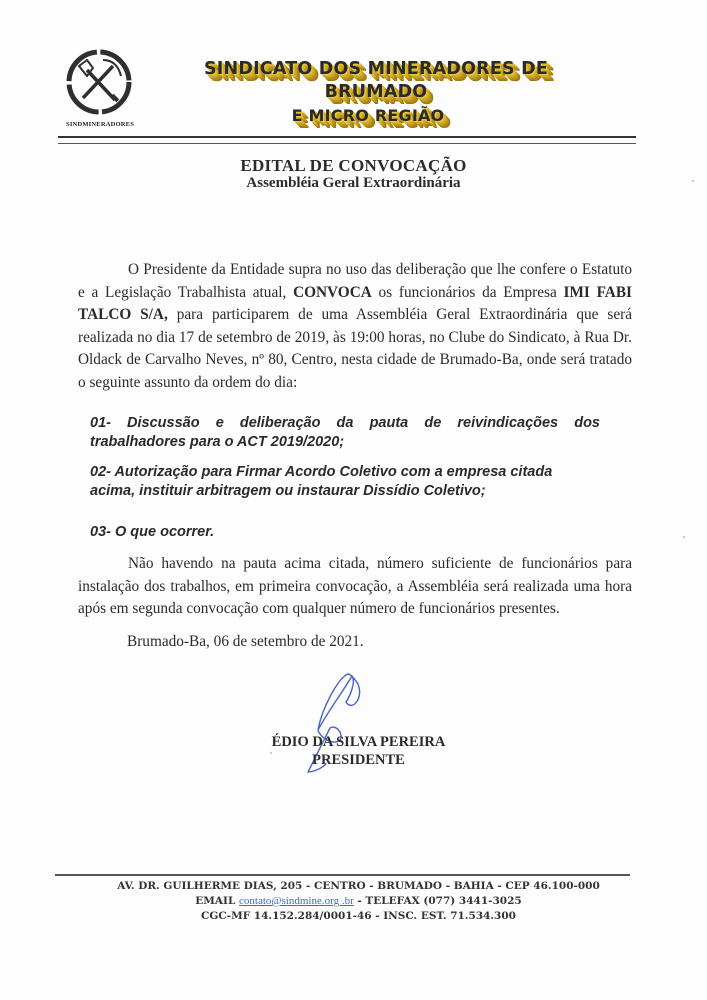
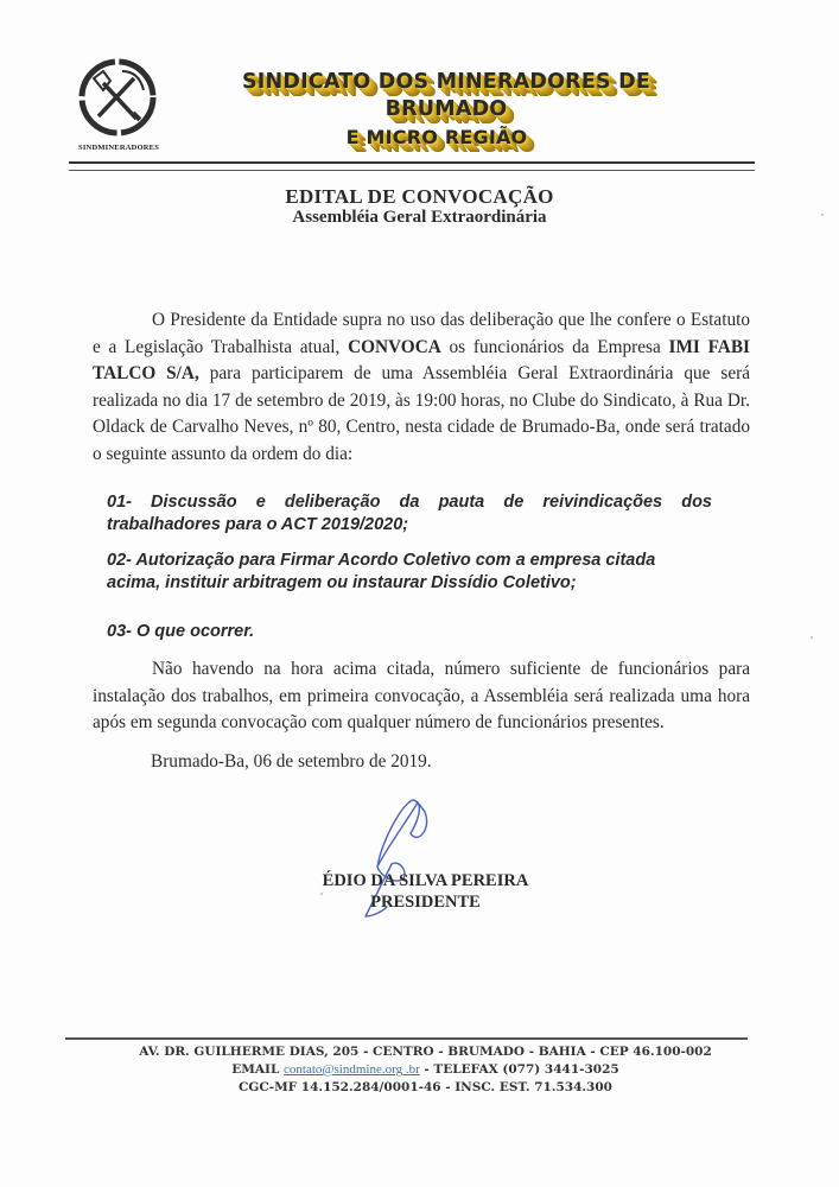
  SINDICATO DOS MINERADORES DE BRUMADO
  E MICRO REGIÃO
  EDITAL DE CONVOCAÇÃO
  Assembléia Geral Extraordinária
  O Presidente da Entidade supra no uso das deliberação que lhe confere o Estatuto e a Legislação Trabalhista atual, CONVOCA os funcionários da Empresa IMI FABI TALCO S/A, para participarem de uma Assembléia Geral Extraordinária que será realizada no dia 17 de setembro de 2019, às 19:00 horas, no Clube do Sindicato, à Rua Dr. Oldack de Carvalho Neves, nº 80, Centro, nesta cidade de Brumado-Ba, onde será tratado o seguinte assunto da ordem do dia:
  01- Discussão e deliberação da pauta de reivindicações dos trabalhadores para o ACT 2019/2020;
  02- Autorização para Firmar Acordo Coletivo com a empresa citada acima, instituir arbitragem ou instaurar Dissídio Coletivo;
  03- O que ocorrer.
- Não havendo na pauta acima citada, número suficiente de funcionários para instalação dos trabalhos, em primeira convocação, a Assembléia será realizada uma hora após em segunda convocação com qualquer número de funcionários presentes.
+ Não havendo na hora acima citada, número suficiente de funcionários para instalação dos trabalhos, em primeira convocação, a Assembléia será realizada uma hora após em segunda convocação com qualquer número de funcionários presentes.
- Brumado-Ba, 06 de setembro de 2021.
+ Brumado-Ba, 06 de setembro de 2019.
  ÉDIO DA SILVA PEREIRA
  PRESIDENTE
- AV. DR. GUILHERME DIAS, 205 - CENTRO - BRUMADO - BAHIA - CEP 46.100-000
+ AV. DR. GUILHERME DIAS, 205 - CENTRO - BRUMADO - BAHIA - CEP 46.100-002
  EMAIL contato@sindmine.org .br - TELEFAX (077) 3441-3025
  CGC-MF 14.152.284/0001-46 - INSC. EST. 71.534.300
